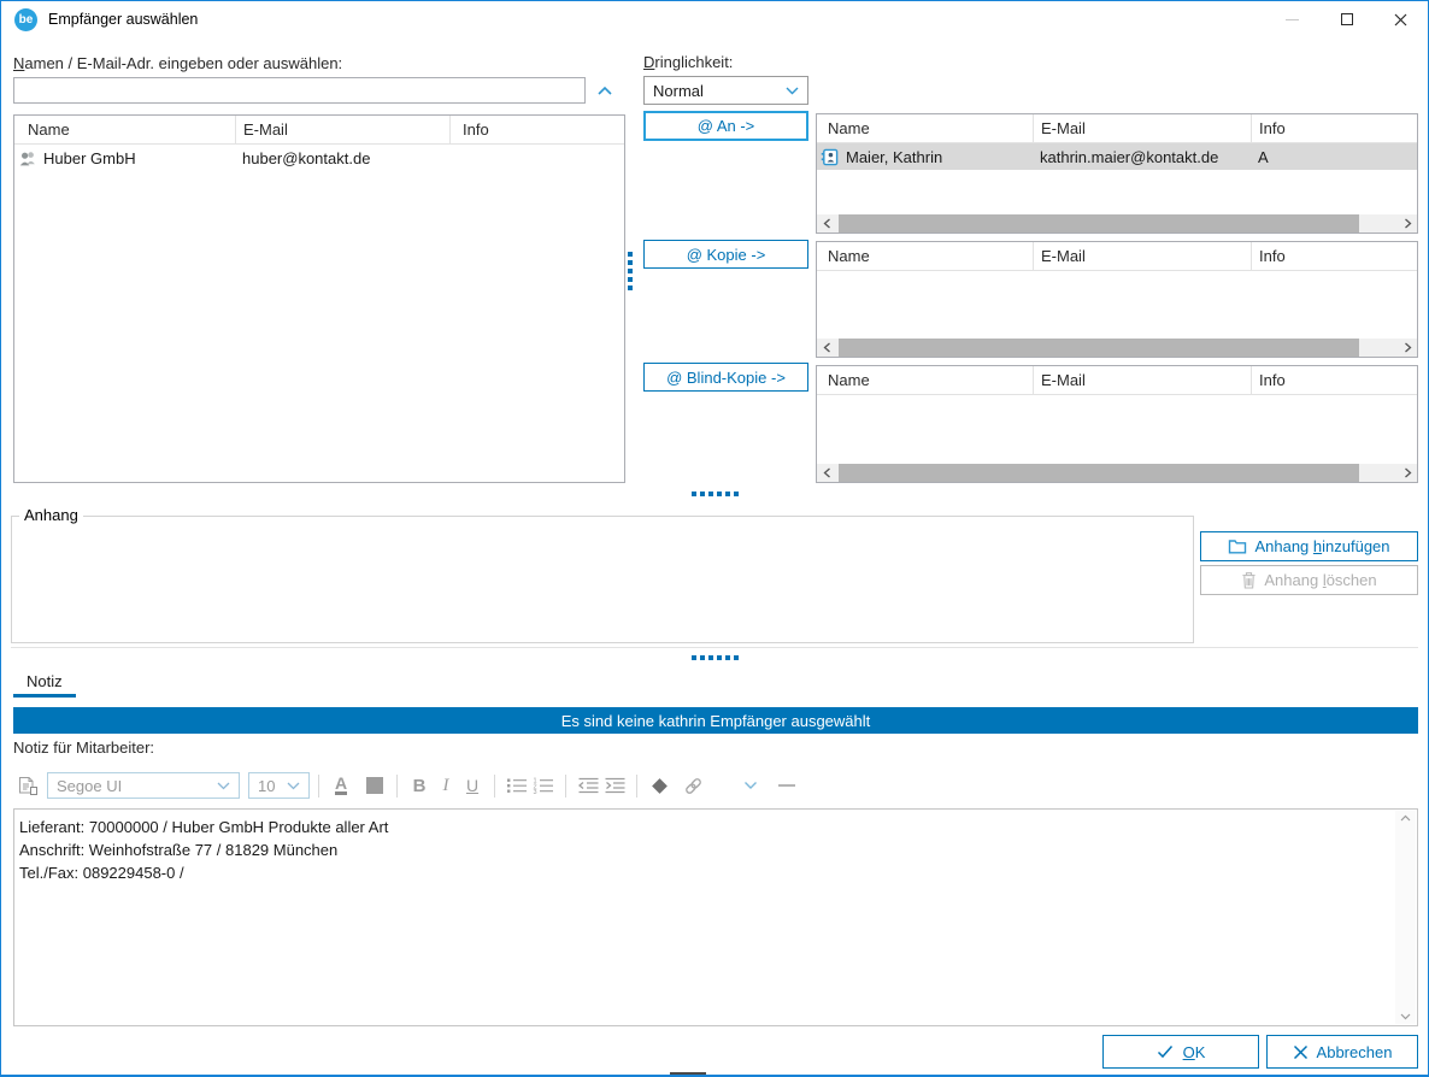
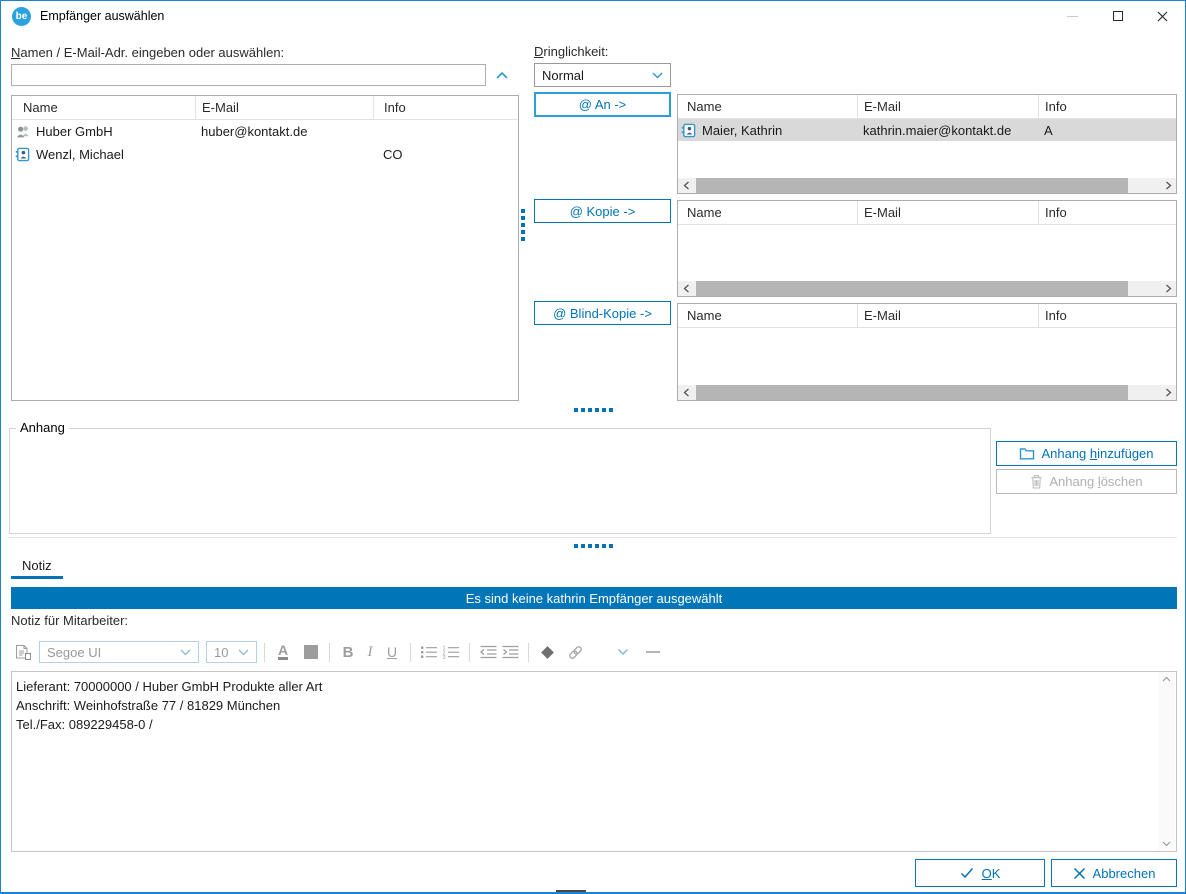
  be
  Empfänger auswählen
  Namen / E-Mail-Adr. eingeben oder auswählen:
  Name
  E-Mail
  Info
  Huber GmbH
  huber@kontakt.de
+ Wenzl, Michael
+ CO
  Dringlichkeit:
  Normal
  @ An ->
  @ Kopie ->
  @ Blind-Kopie ->
  Name
  E-Mail
  Info
  Maier, Kathrin
  kathrin.maier@kontakt.de
  A
  Name
  E-Mail
  Info
  Name
  E-Mail
  Info
  Anhang
  Anhang hinzufügen
  Anhang löschen
  Notiz
  Es sind keine kathrin Empfänger ausgewählt
  Notiz für Mitarbeiter:
  Segoe UI
  10
  A
  B
  I
  U
  Lieferant: 70000000 / Huber GmbH Produkte aller Art
  Anschrift: Weinhofstraße 77 / 81829 München
  Tel./Fax: 089229458-0 /
  OK
  Abbrechen
